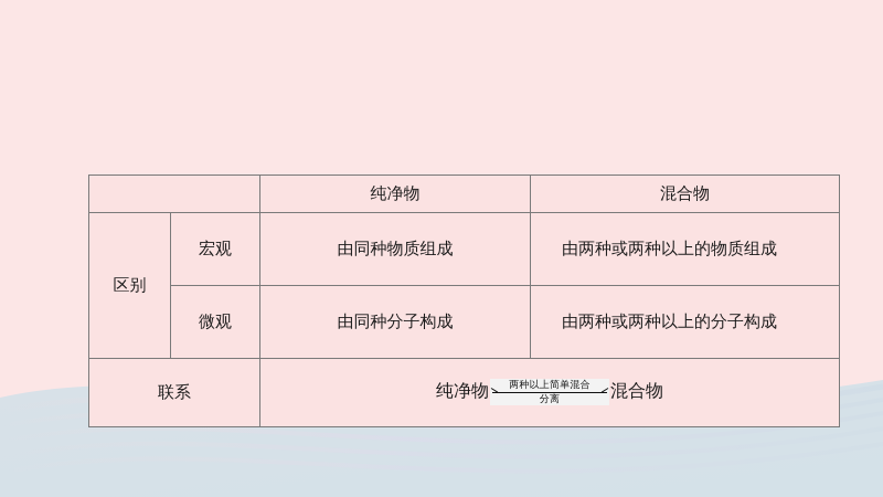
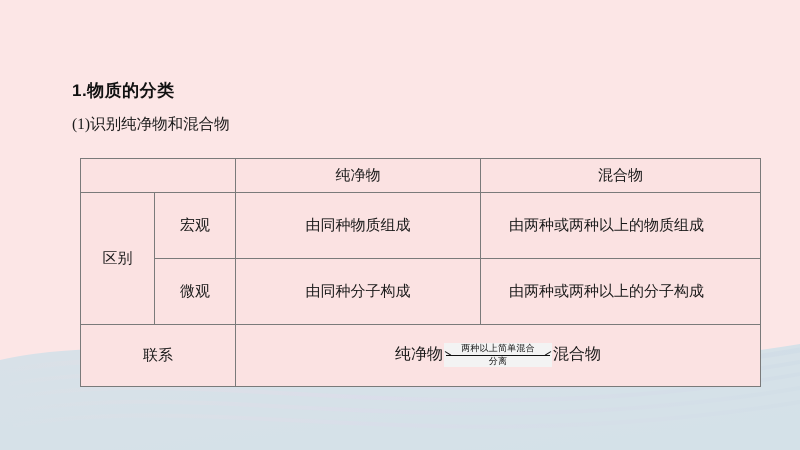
+ 1.物质的分类
+ (1)识别纯净物和混合物
  	纯净物	混合物
  区别	宏观	由同种物质组成	由两种或两种以上的物质组成
  微观	由同种分子构成	由两种或两种以上的分子构成
  联系	纯净物 两种以上简单混合 分离 混合物
